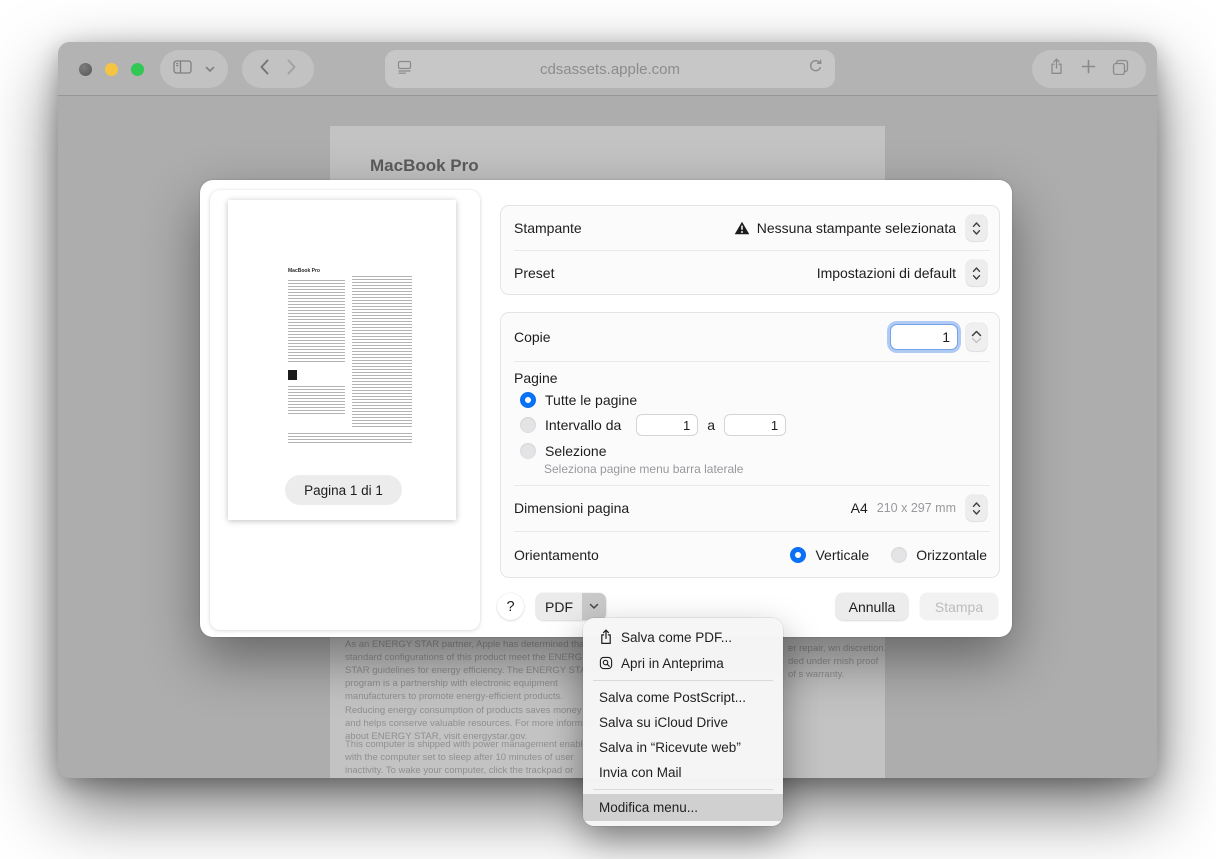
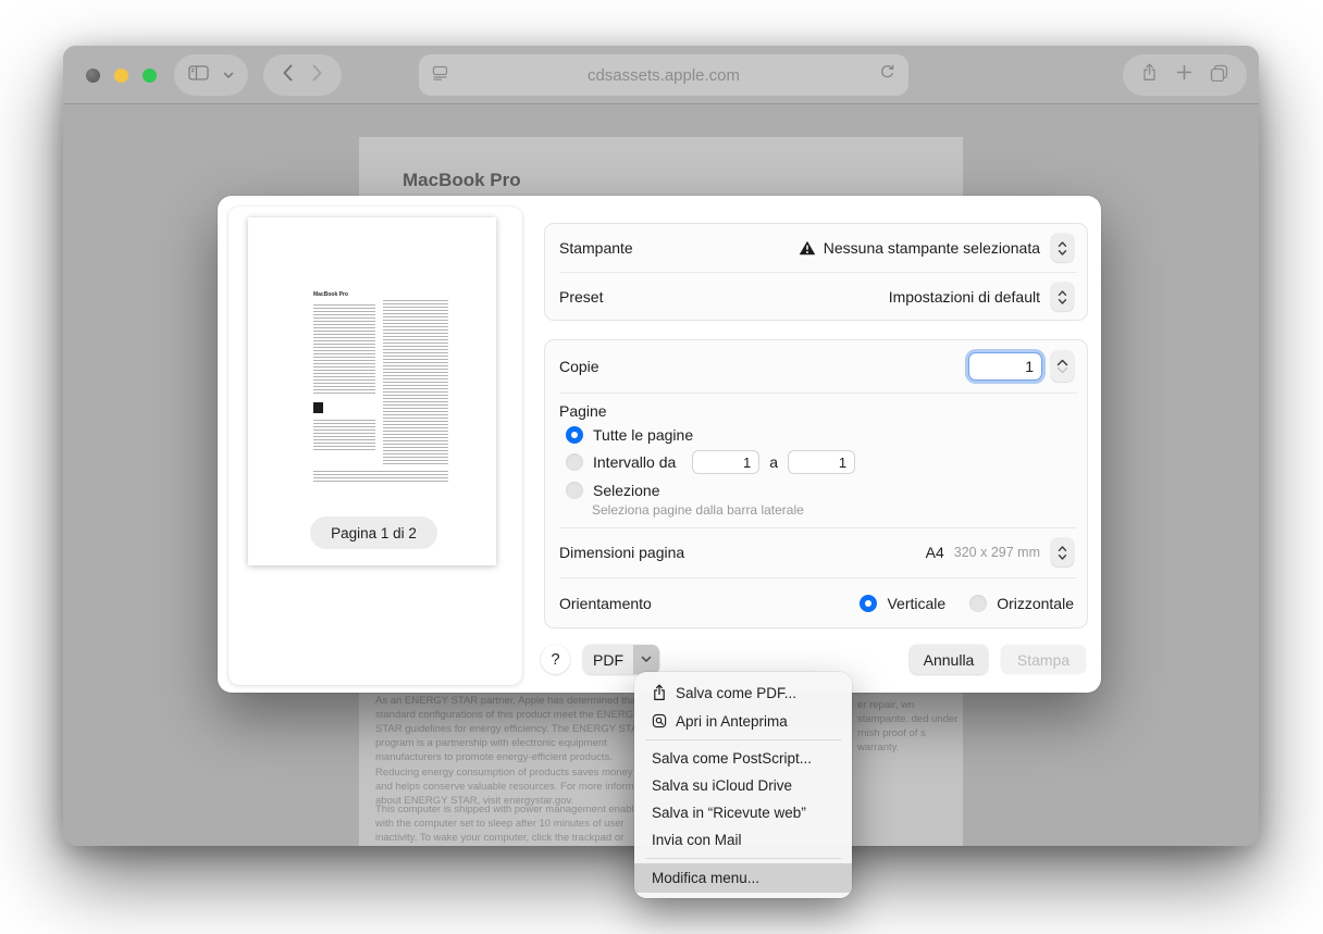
  cdsassets.apple.com
  MacBook Pro
  As an ENERGY STAR partner, Apple has determined tha standard configurations of this product meet the ENERG STAR guidelines for energy efficiency. The ENERGY ST program is a partnership with electronic equipment manufacturers to promote energy-efficient products. Reducing energy consumption of products saves money and helps conserve valuable resources. For more inform about ENERGY STAR, visit energystar.gov.
  This computer is shipped with power management enabl with the computer set to sleep after 10 minutes of user inactivity. To wake your computer, click the trackpad or
- er repair, wn discretion. ded under rnish proof of s warranty.
+ er repair, wn stampante. ded under rnish proof of s warranty.
- Pagina 1 di 1
+ Pagina 1 di 2
  Stampante
  Nessuna stampante selezionata
  Preset
  Impostazioni di default
  Copie
  1
  Pagine
  Tutte le pagine
  Intervallo da
  1
  a
  1
  Selezione
- Seleziona pagine menu barra laterale
+ Seleziona pagine dalla barra laterale
  Dimensioni pagina
  A4
- 210 x 297 mm
+ 320 x 297 mm
  Orientamento
  Verticale
  Orizzontale
  ?
  PDF
  Annulla
  Stampa
  Salva come PDF...
  Apri in Anteprima
  Salva come PostScript...
  Salva su iCloud Drive
  Salva in “Ricevute web”
  Invia con Mail
  Modifica menu...
